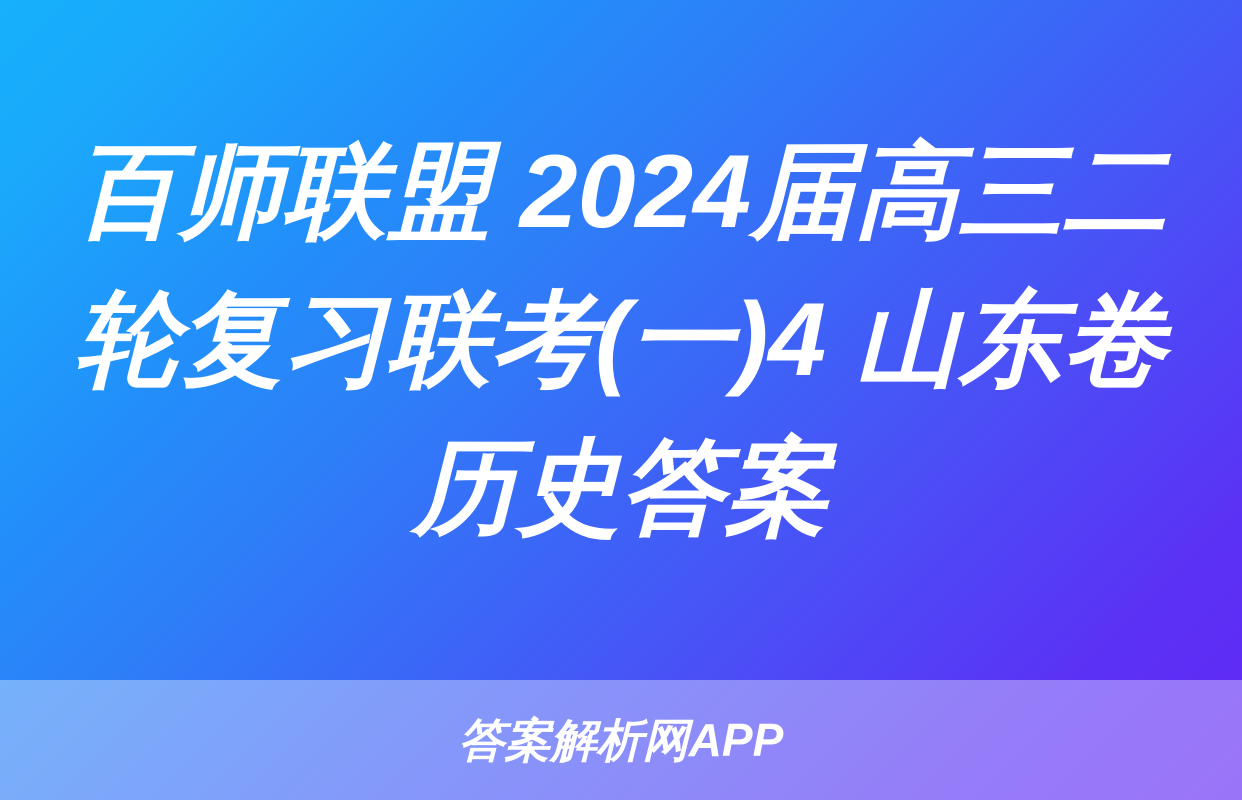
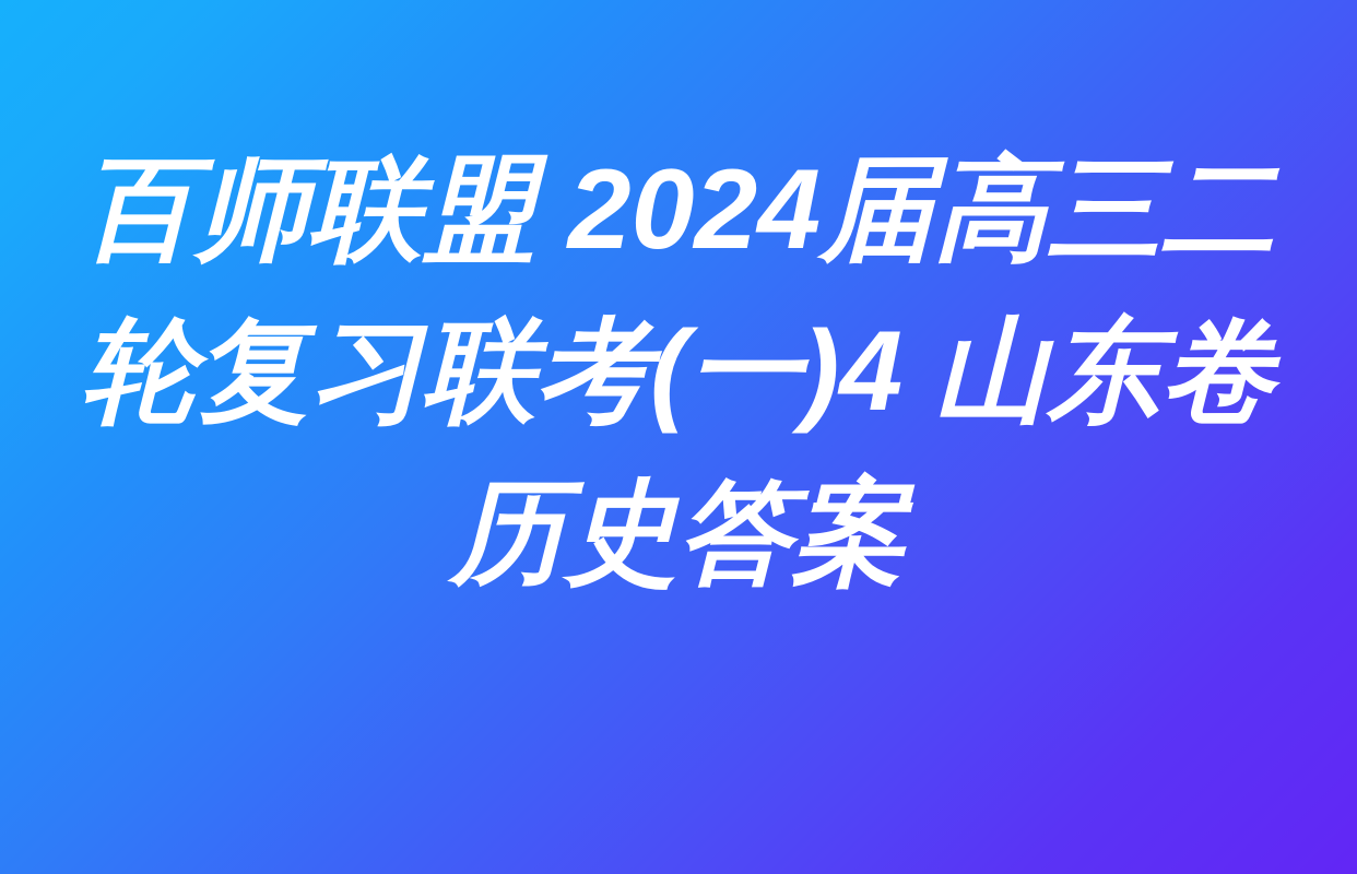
  百师联盟 2024届高三二轮复习联考(一)4 山东卷历史答案
- 答案解析网APP
